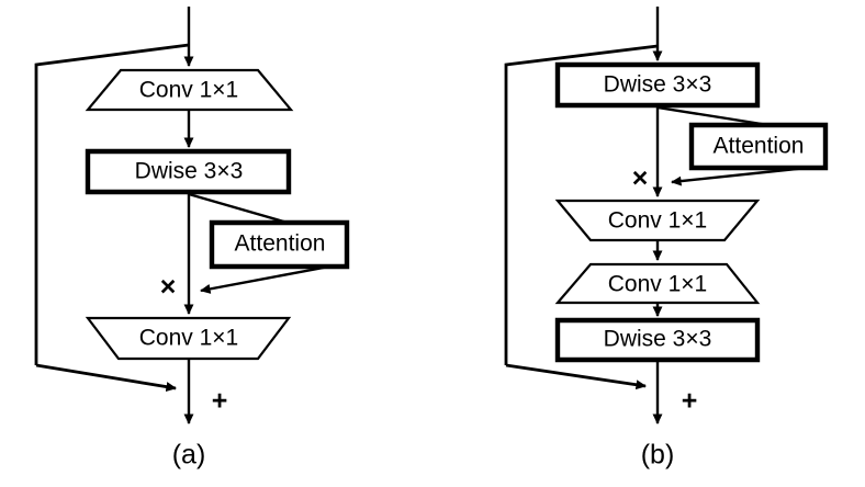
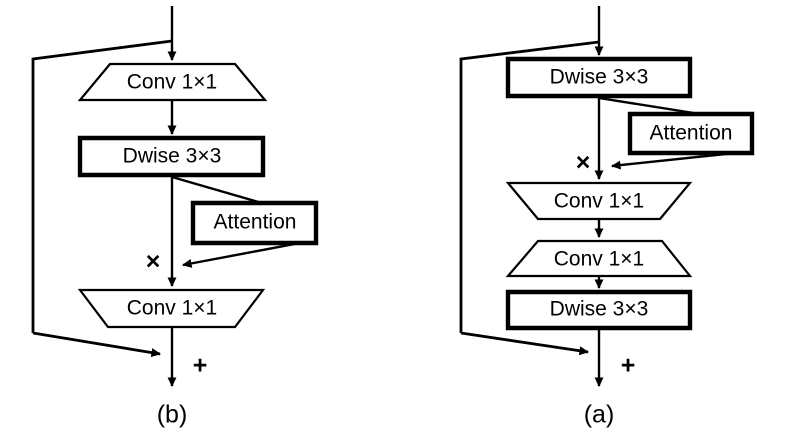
  Conv 1×1
  Dwise 3×3
  Attention
  Conv 1×1
  ×
  +
- (a)
+ (b)
  Dwise 3×3
  Attention
  Conv 1×1
  Conv 1×1
  Dwise 3×3
  ×
  +
- (b)
+ (a)
